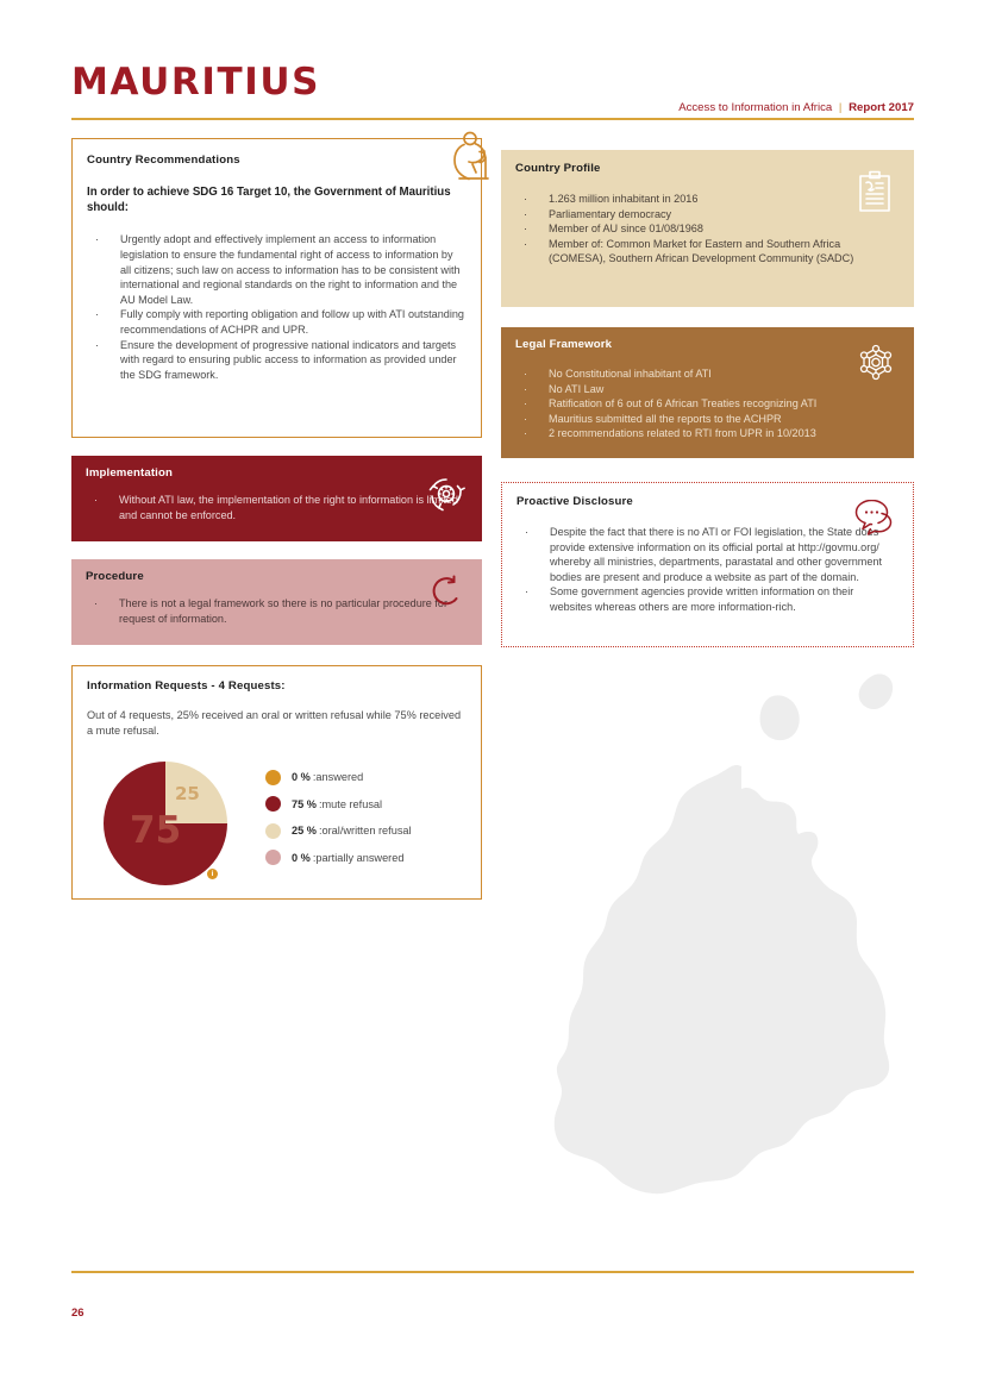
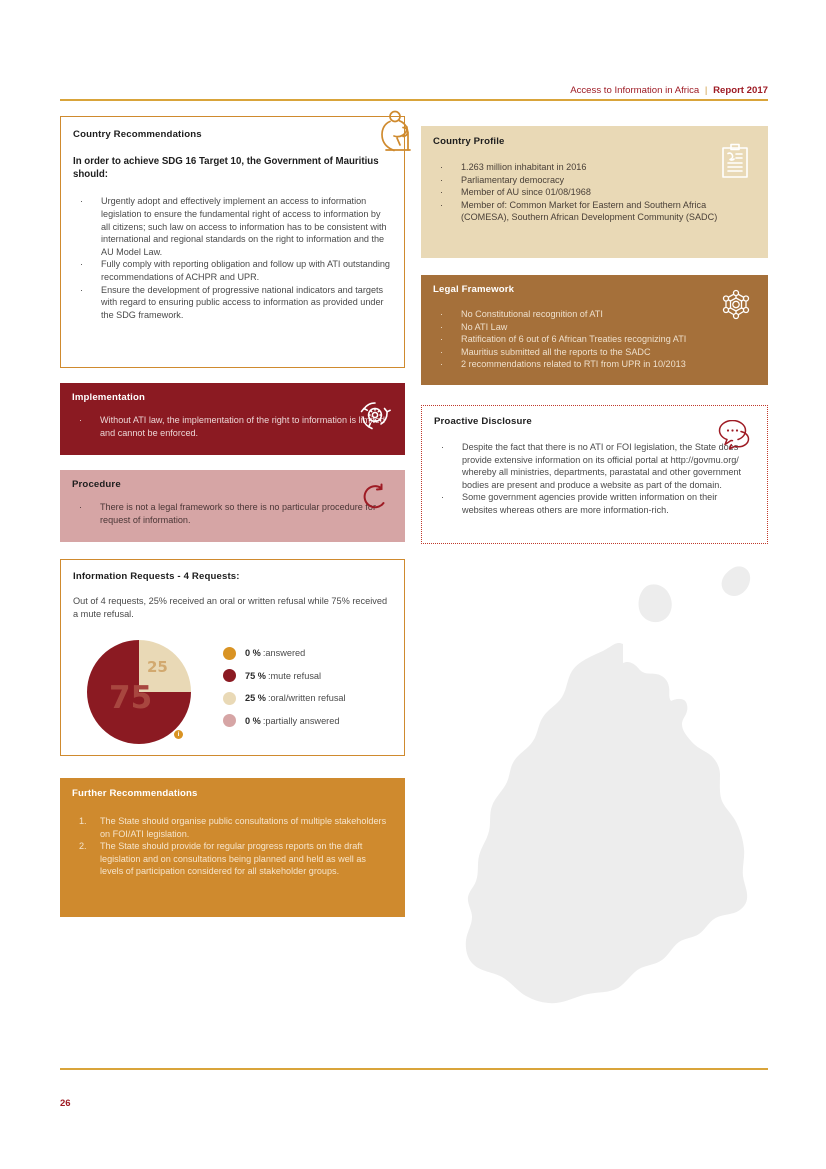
- MAURITIUS
  Access to Information in Africa | Report 2017
  Country Recommendations
  In order to achieve SDG 16 Target 10, the Government of Mauritius should:
  ·
  Urgently adopt and effectively implement an access to information legislation to ensure the fundamental right of access to information by all citizens; such law on access to information has to be consistent with international and regional standards on the right to information and the AU Model Law.
  ·
  Fully comply with reporting obligation and follow up with ATI outstanding recommendations of ACHPR and UPR.
  ·
  Ensure the development of progressive national indicators and targets with regard to ensuring public access to information as provided under the SDG framework.
  Implementation
  ·
  Without ATI law, the implementation of the right to information is limted and cannot be enforced.
  Procedure
  ·
  There is not a legal framework so there is no particular procedure f request of information.
  Information Requests - 4 Requests:
  Out of 4 requests, 25% received an oral or written refusal while 75% received a mute refusal.
  75
  25
  0 %
  :
  answered
  75 %
  :
  mute refusal
  25 %
  :
  oral/written refusal
  0 %
  :
  partially answered
+ Further Recommendations
+ 1.
+ The State should organise public consultations of multiple stakeholders on FOI/ATI legislation.
+ 2.
+ The State should provide for regular progress reports on the draft legislation and on consultations being planned and held as well as levels of participation considered for all stakeholder groups.
  Country Profile
  ·
  1.263 million inhabitant in 2016
  ·
  Parliamentary democracy
  ·
  Member of AU since 01/08/1968
  ·
  Member of: Common Market for Eastern and Southern Africa (COMESA), Southern African Development Community (SADC)
  Legal Framework
  ·
- No Constitutional inhabitant of ATI
+ No Constitutional recognition of ATI
  ·
  No ATI Law
  ·
  Ratification of 6 out of 6 African Treaties recognizing ATI
  ·
- Mauritius submitted all the reports to the ACHPR
+ Mauritius submitted all the reports to the SADC
  ·
  2 recommendations related to RTI from UPR in 10/2013
  Proactive Disclosure
  ·
  Despite the fact that there is no ATI or FOI legislation, the State doe provide extensive information on its official portal at http://govmu.org/ whereby all ministries, departments, parastatal and other government bodies are present and produce a website as part of the domain.
  ·
  Some government agencies provide written information on their websites whereas others are more information-rich.
  26
